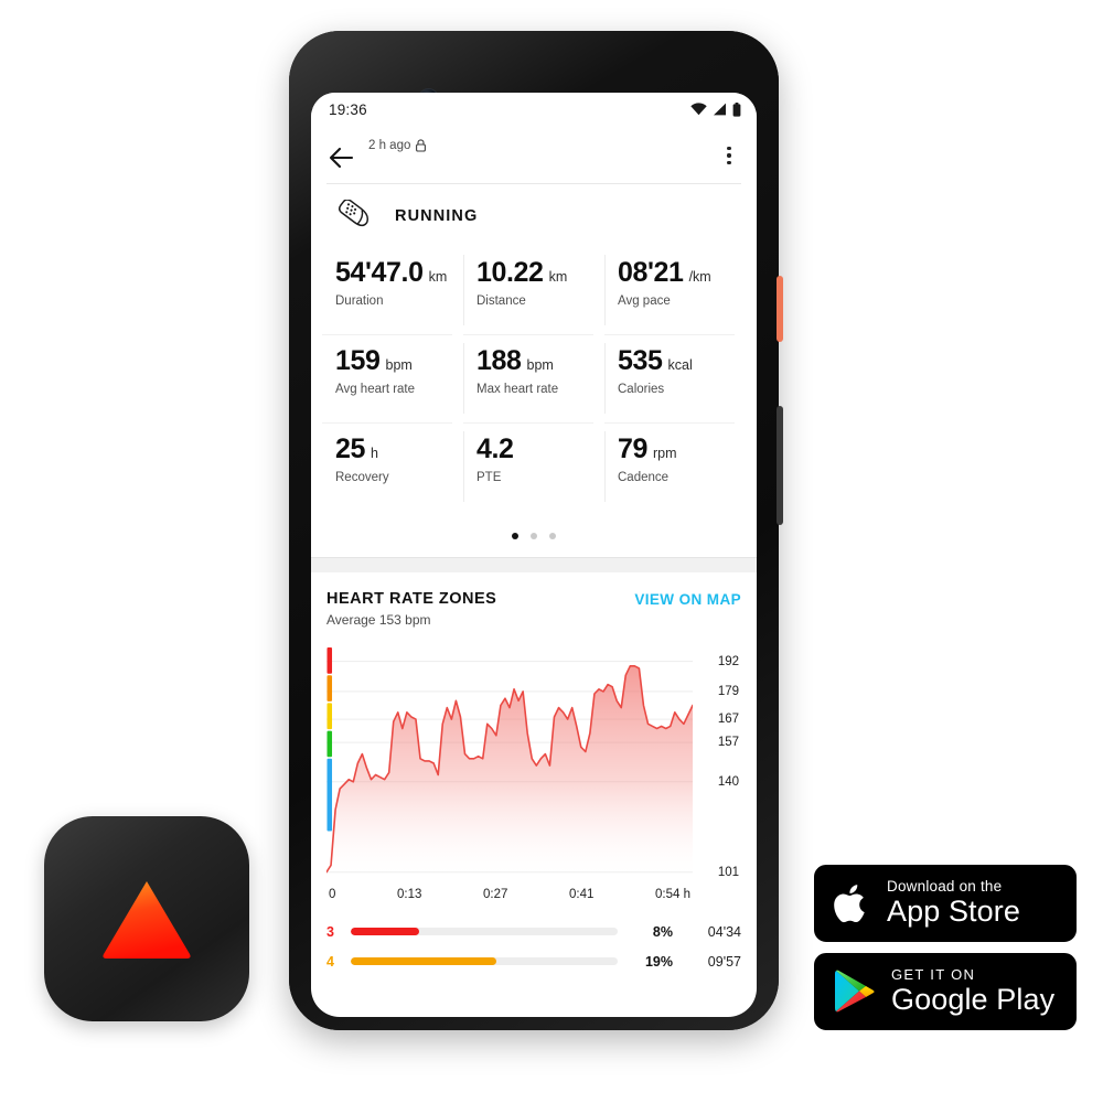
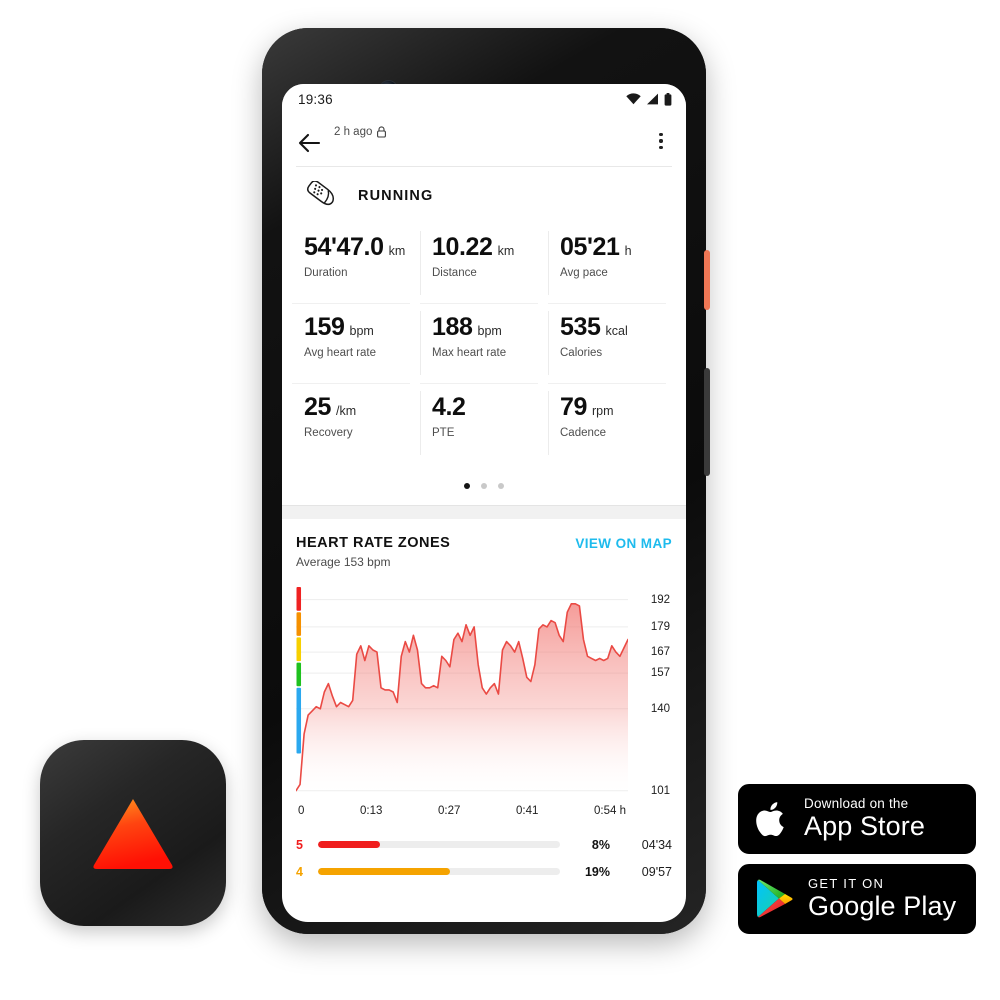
  19:36
  2 h ago
  RUNNING
  54'47.0
  km
  Duration
  10.22
  km
  Distance
- 08'21
+ 05'21
- /km
+ h
  Avg pace
  159
  bpm
  Avg heart rate
  188
  bpm
  Max heart rate
  535
  kcal
  Calories
  25
- h
+ /km
  Recovery
  4.2
  PTE
  79
  rpm
  Cadence
  HEART RATE ZONES
  Average 153 bpm
  VIEW ON MAP
  192
  179
  167
  157
  140
  101
  0
  0:13
  0:27
  0:41
  0:54 h
- 3
+ 5
  8%
  04'34
  4
  19%
  09'57
  Download on the
  App Store
  GET IT ON
  Google Play
